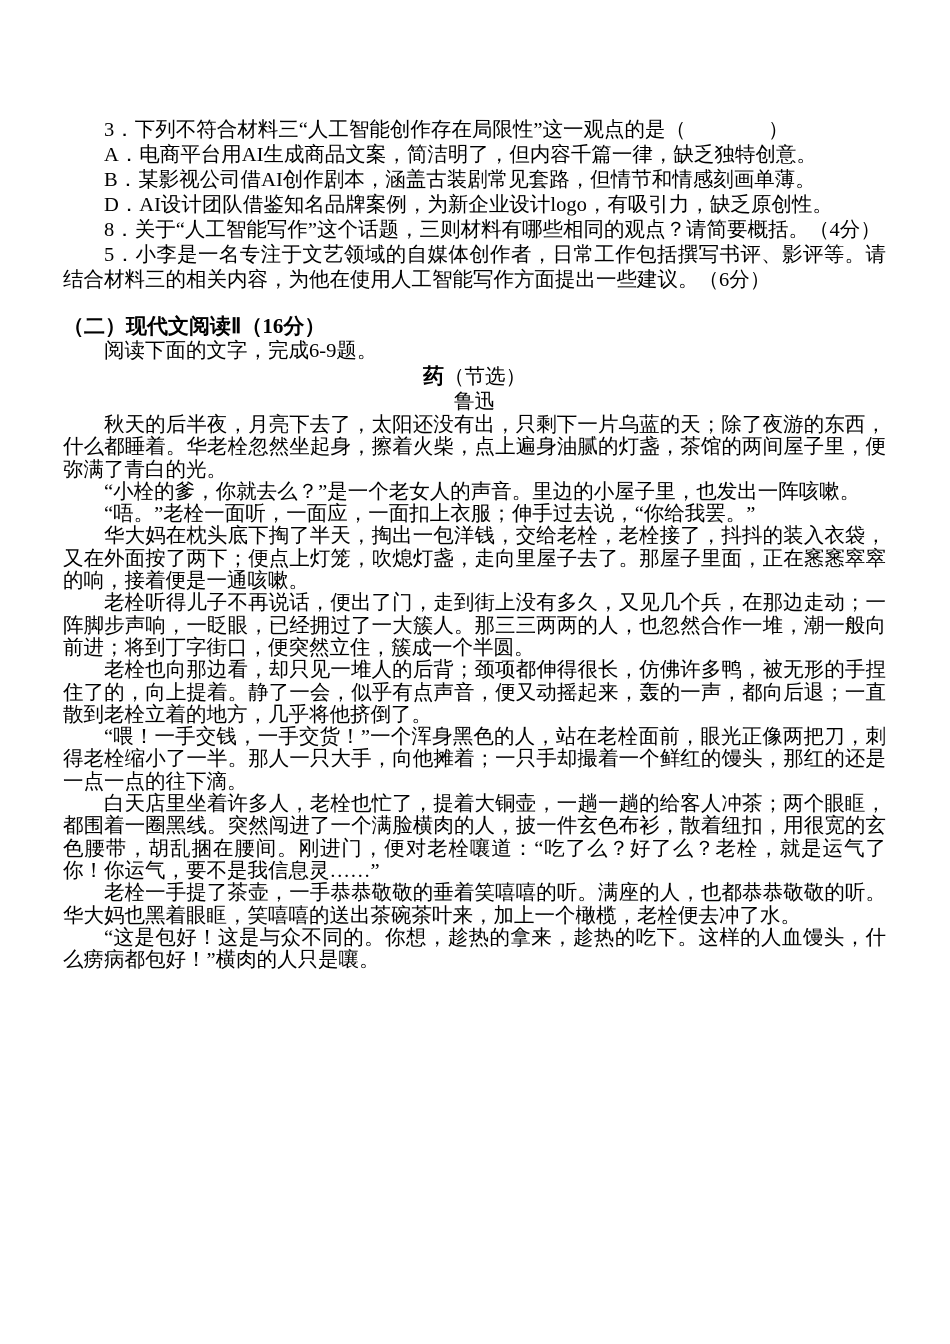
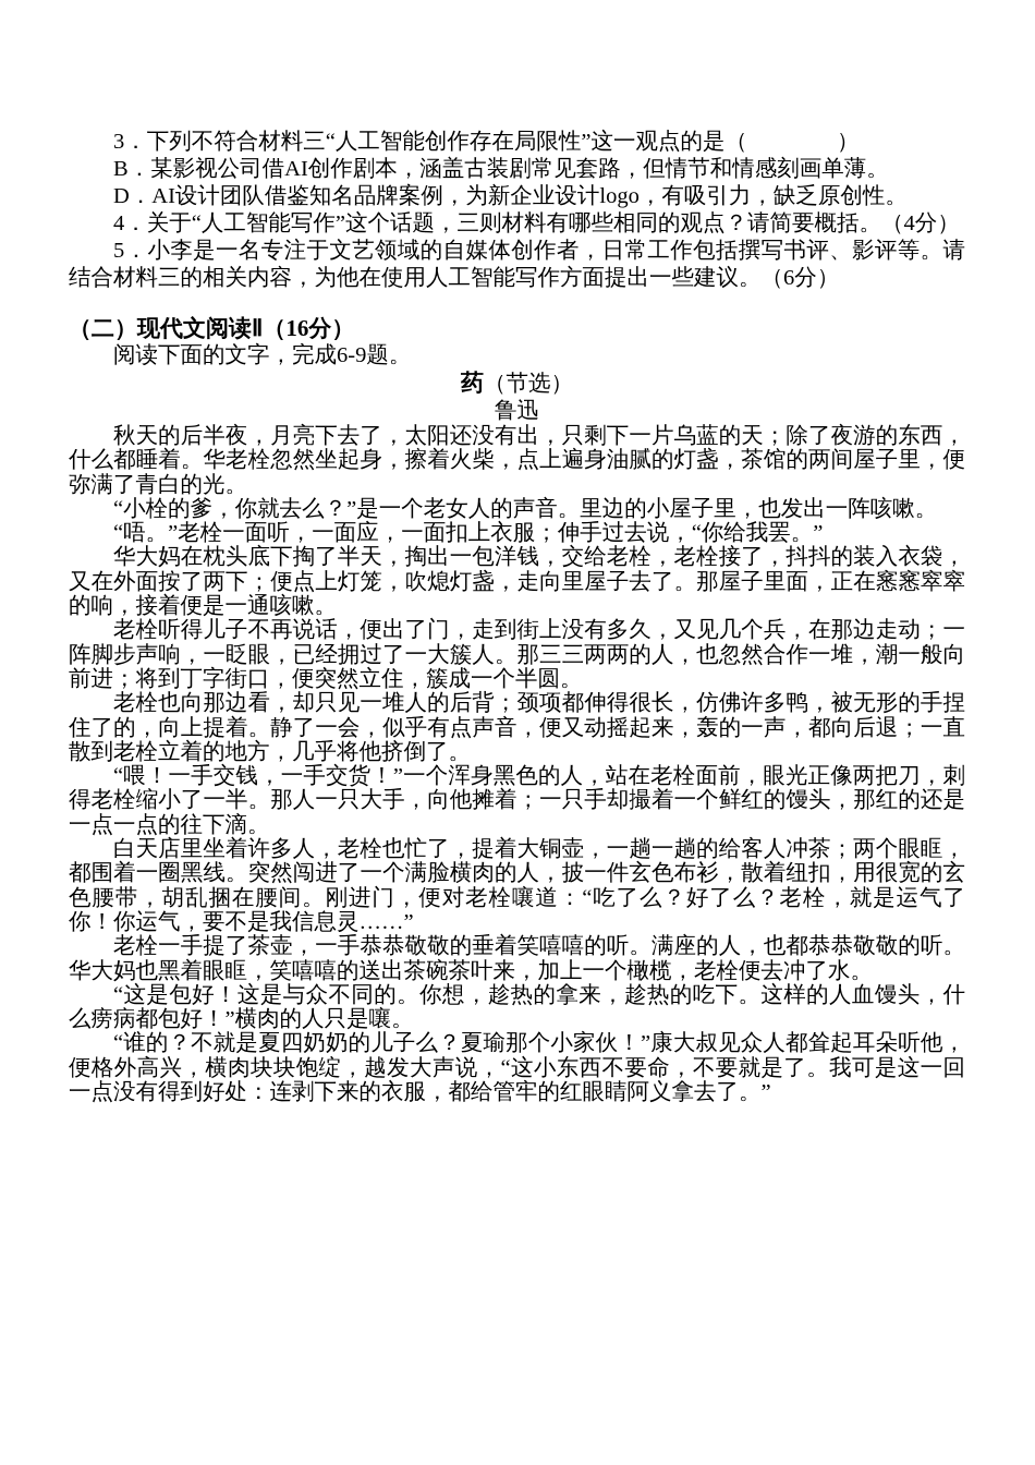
  3．下列不符合材料三“人工智能创作存在局限性”这一观点的是（ ）
- A．电商平台用AI生成商品文案，简洁明了，但内容千篇一律，缺乏独特创意。
  B．某影视公司借AI创作剧本，涵盖古装剧常见套路，但情节和情感刻画单薄。
  D．AI设计团队借鉴知名品牌案例，为新企业设计logo，有吸引力，缺乏原创性。
- 8．关于“人工智能写作”这个话题，三则材料有哪些相同的观点？请简要概括。（4分）
+ 4．关于“人工智能写作”这个话题，三则材料有哪些相同的观点？请简要概括。（4分）
  5．小李是一名专注于文艺领域的自媒体创作者，日常工作包括撰写书评、影评等。请结合材料三的相关内容，为他在使用人工智能写作方面提出一些建议。（6分）
  （二）现代文阅读Ⅱ（16分）
  阅读下面的文字，完成6-9题。
  药（节选）
  鲁迅
  秋天的后半夜，月亮下去了，太阳还没有出，只剩下一片乌蓝的天；除了夜游的东西，什么都睡着。华老栓忽然坐起身，擦着火柴，点上遍身油腻的灯盏，茶馆的两间屋子里，便弥满了青白的光。
  “小栓的爹，你就去么？”是一个老女人的声音。里边的小屋子里，也发出一阵咳嗽。
  “唔。”老栓一面听，一面应，一面扣上衣服；伸手过去说，“你给我罢。”
  华大妈在枕头底下掏了半天，掏出一包洋钱，交给老栓，老栓接了，抖抖的装入衣袋，又在外面按了两下；便点上灯笼，吹熄灯盏，走向里屋子去了。那屋子里面，正在窸窸窣窣的响，接着便是一通咳嗽。
  老栓听得儿子不再说话，便出了门，走到街上没有多久，又见几个兵，在那边走动；一阵脚步声响，一眨眼，已经拥过了一大簇人。那三三两两的人，也忽然合作一堆，潮一般向前进；将到丁字街口，便突然立住，簇成一个半圆。
  老栓也向那边看，却只见一堆人的后背；颈项都伸得很长，仿佛许多鸭，被无形的手捏住了的，向上提着。静了一会，似乎有点声音，便又动摇起来，轰的一声，都向后退；一直散到老栓立着的地方，几乎将他挤倒了。
  “喂！一手交钱，一手交货！”一个浑身黑色的人，站在老栓面前，眼光正像两把刀，刺得老栓缩小了一半。那人一只大手，向他摊着；一只手却撮着一个鲜红的馒头，那红的还是一点一点的往下滴。
  白天店里坐着许多人，老栓也忙了，提着大铜壶，一趟一趟的给客人冲茶；两个眼眶，都围着一圈黑线。突然闯进了一个满脸横肉的人，披一件玄色布衫，散着纽扣，用很宽的玄色腰带，胡乱捆在腰间。刚进门，便对老栓嚷道：“吃了么？好了么？老栓，就是运气了你！你运气，要不是我信息灵……”
  老栓一手提了茶壶，一手恭恭敬敬的垂着笑嘻嘻的听。满座的人，也都恭恭敬敬的听。华大妈也黑着眼眶，笑嘻嘻的送出茶碗茶叶来，加上一个橄榄，老栓便去冲了水。
  “这是包好！这是与众不同的。你想，趁热的拿来，趁热的吃下。这样的人血馒头，什么痨病都包好！”横肉的人只是嚷。
+ “谁的？不就是夏四奶奶的儿子么？夏瑜那个小家伙！”康大叔见众人都耸起耳朵听他，便格外高兴，横肉块块饱绽，越发大声说，“这小东西不要命，不要就是了。我可是这一回一点没有得到好处：连剥下来的衣服，都给管牢的红眼睛阿义拿去了。”
